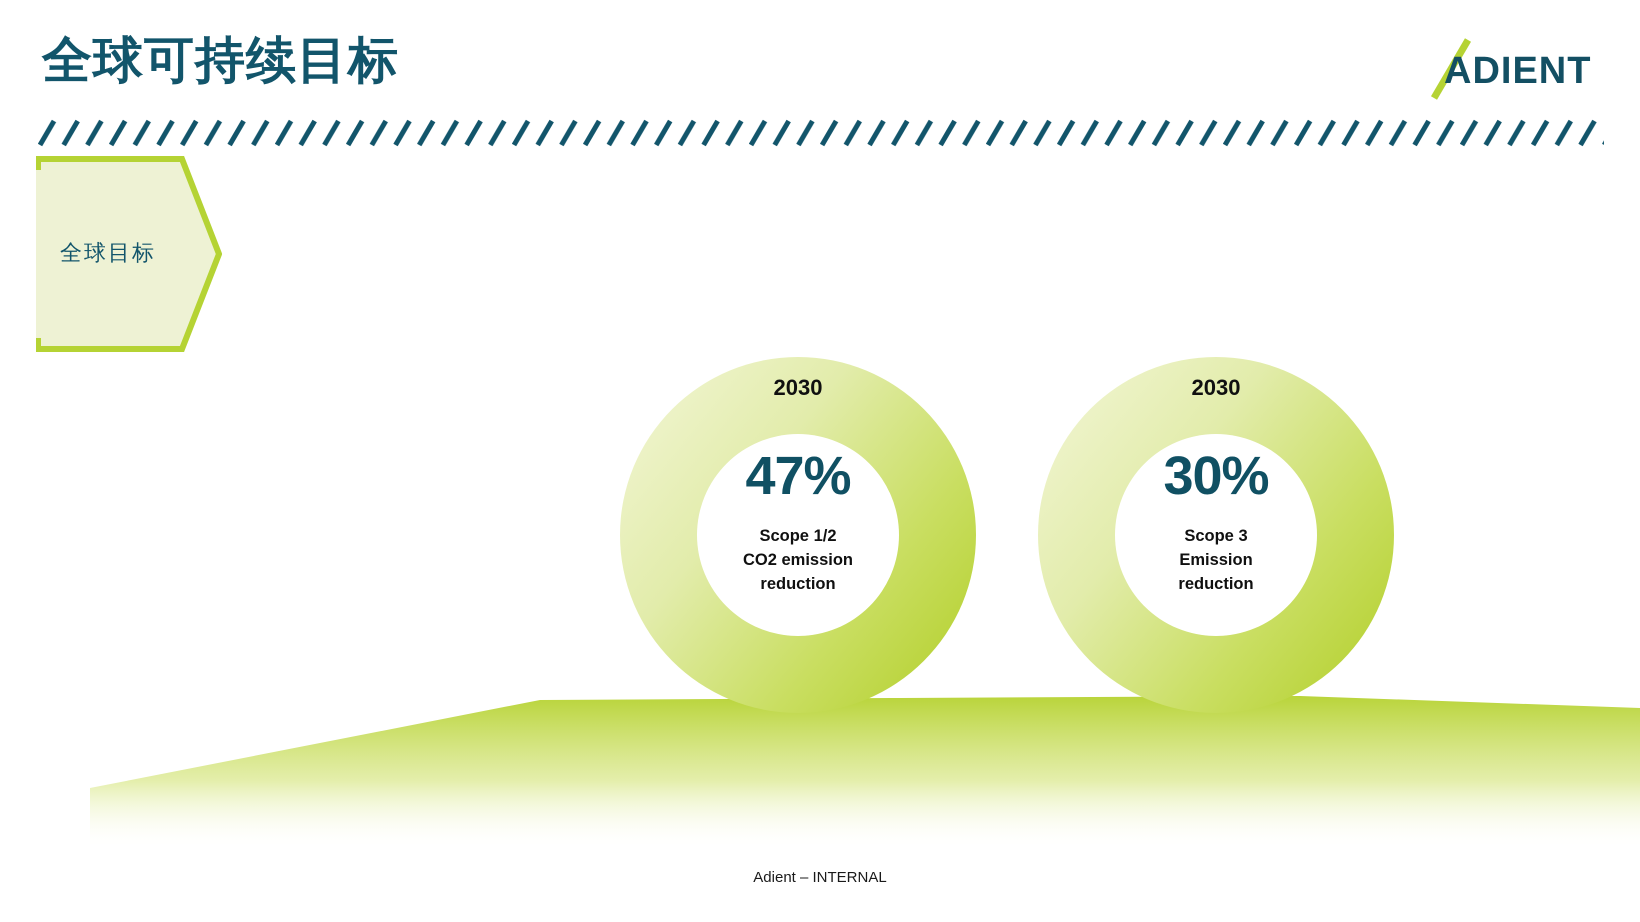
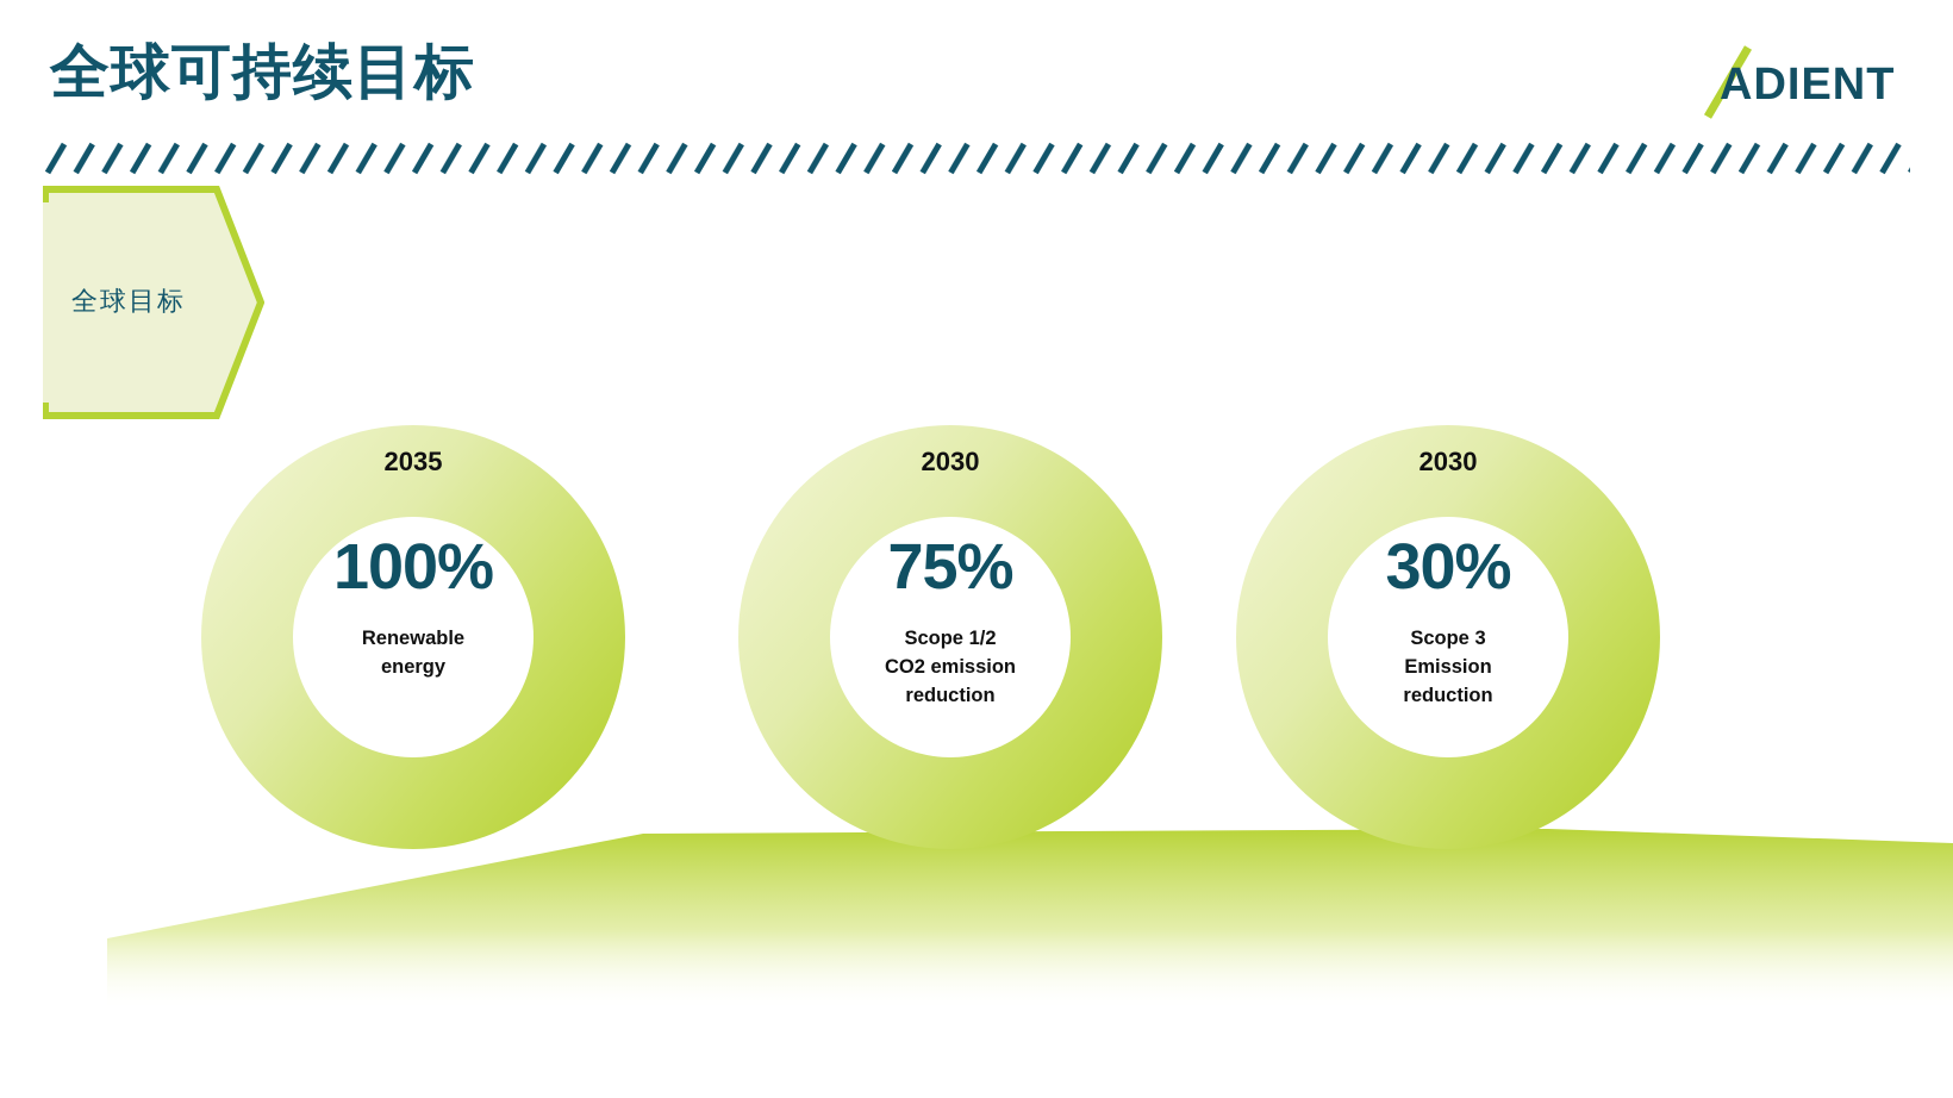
  全球可持续目标
  ADIENT
  全球目标
+ 2035
+ 100%
+ Renewable
+ energy
  2030
- 47%
+ 75%
  Scope 1/2
  CO2 emission
  reduction
  2030
  30%
  Scope 3
  Emission
  reduction
- Adient – INTERNAL
